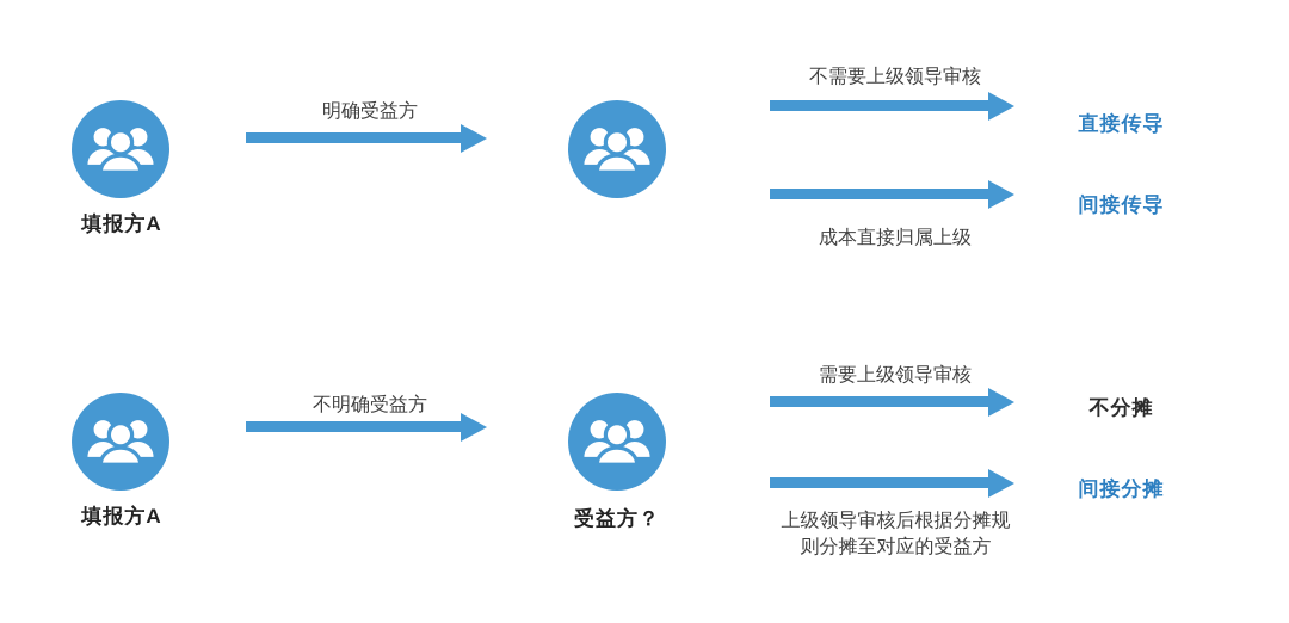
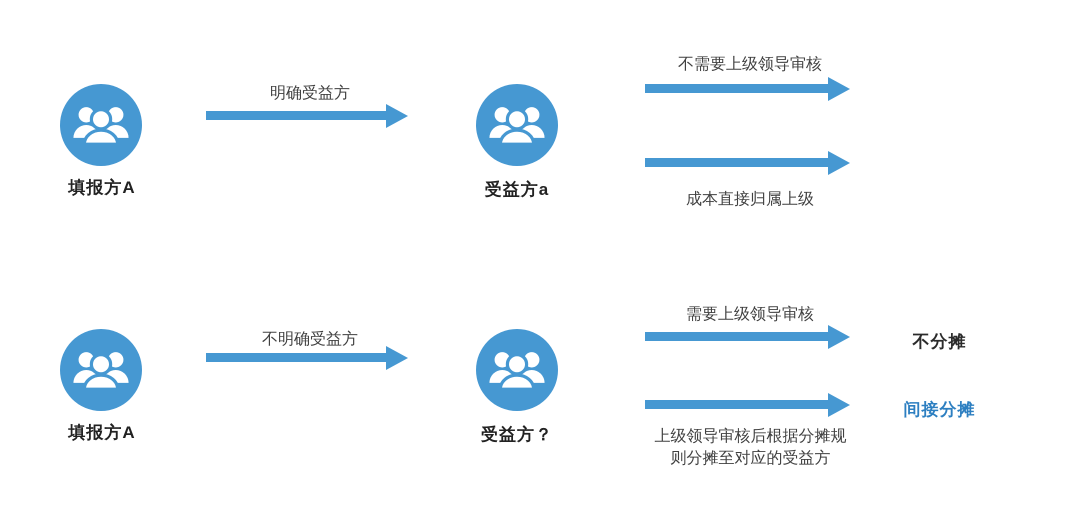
  填报方A
  明确受益方
+ 受益方a
  不需要上级领导审核
- 直接传导
- 间接传导
  成本直接归属上级
  填报方A
  不明确受益方
  受益方？
  需要上级领导审核
  不分摊
  间接分摊
  上级领导审核后根据分摊规则分摊至对应的受益方
